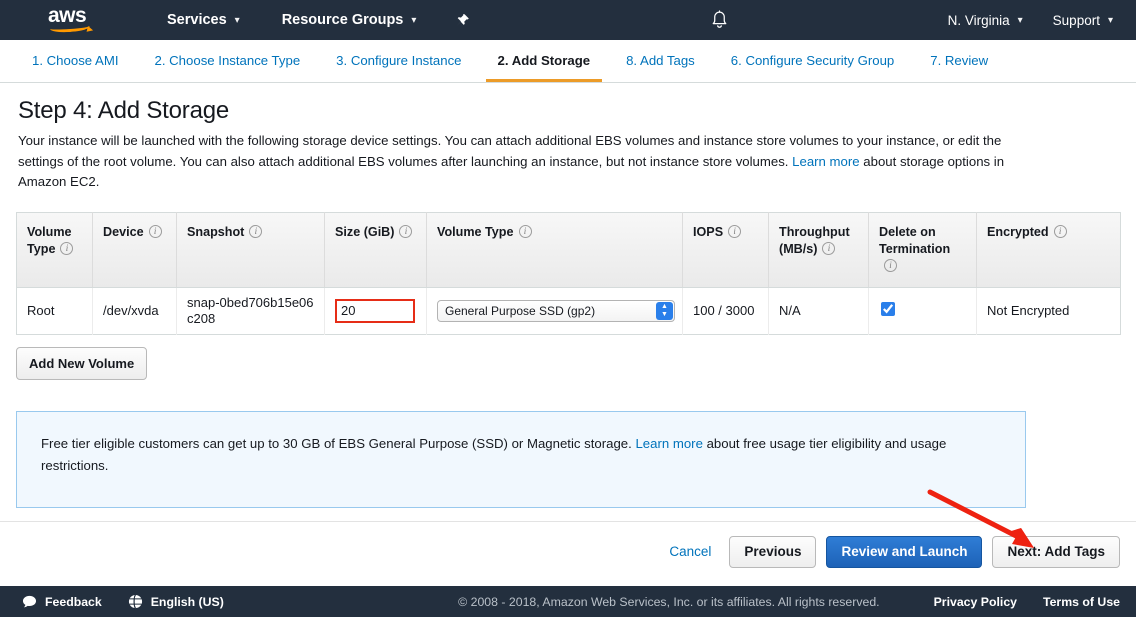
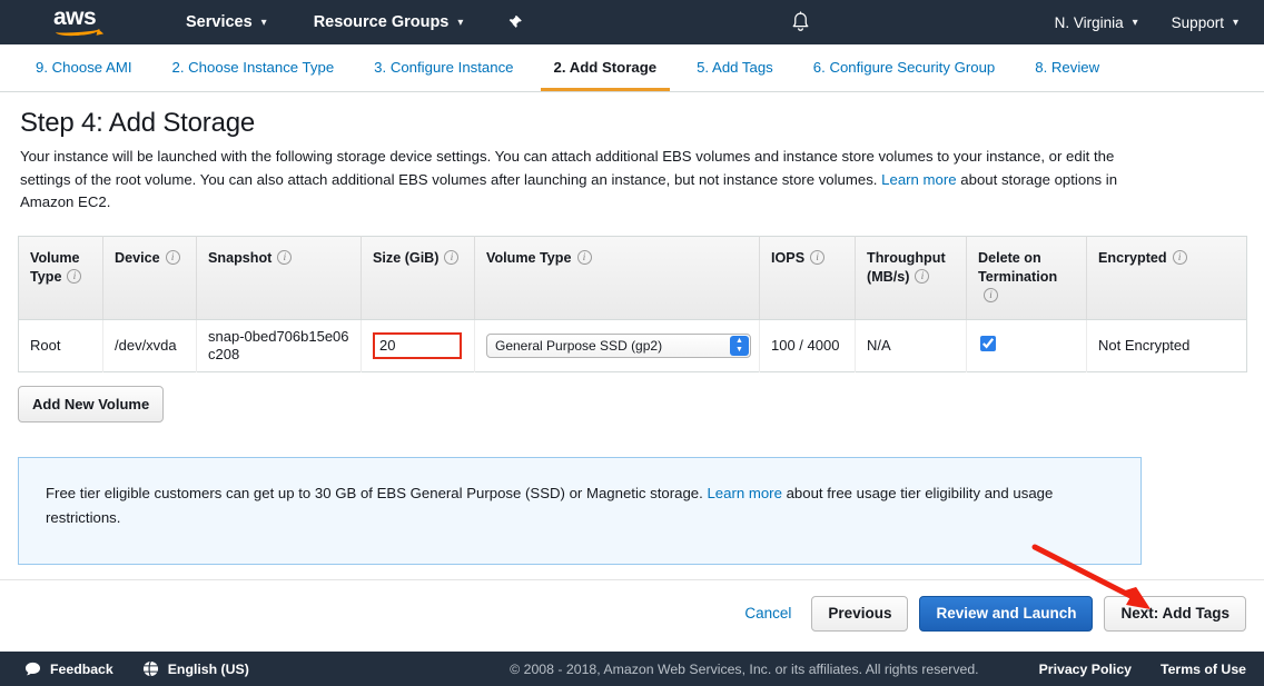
  aws
  Services
  ▾
  Resource Groups
  ▾
  N. Virginia
  ▾
  Support
  ▾
- 1. Choose AMI
+ 9. Choose AMI
  2. Choose Instance Type
  3. Configure Instance
  2. Add Storage
- 8. Add Tags
+ 5. Add Tags
  6. Configure Security Group
- 7. Review
+ 8. Review
  Step 4: Add Storage
  Your instance will be launched with the following storage device settings. You can attach additional EBS volumes and instance store volumes to your instance, or edit the settings of the root volume. You can also attach additional EBS volumes after launching an instance, but not instance store volumes. Learn more about storage options in Amazon EC2.
  Volume Type i	Device i	Snapshot i	Size (GiB) i	Volume Type i	IOPS i	Throughput (MB/s) i	Delete on Terminationi	Encrypted i
- Root	/dev/xvda	snap-0bed706b15e06c208	20	General Purpose SSD (gp2)	100 / 3000	N/A		Not Encrypted
+ Root	/dev/xvda	snap-0bed706b15e06c208	20	General Purpose SSD (gp2)	100 / 4000	N/A		Not Encrypted
  Add New Volume
  Free tier eligible customers can get up to 30 GB of EBS General Purpose (SSD) or Magnetic storage. Learn more about free usage tier eligibility and usage restrictions.
  Cancel
  Previous
  Review and Launch
  Next: Add Tags
  Feedback
  English (US)
  © 2008 - 2018, Amazon Web Services, Inc. or its affiliates. All rights reserved.
  Privacy Policy
  Terms of Use
